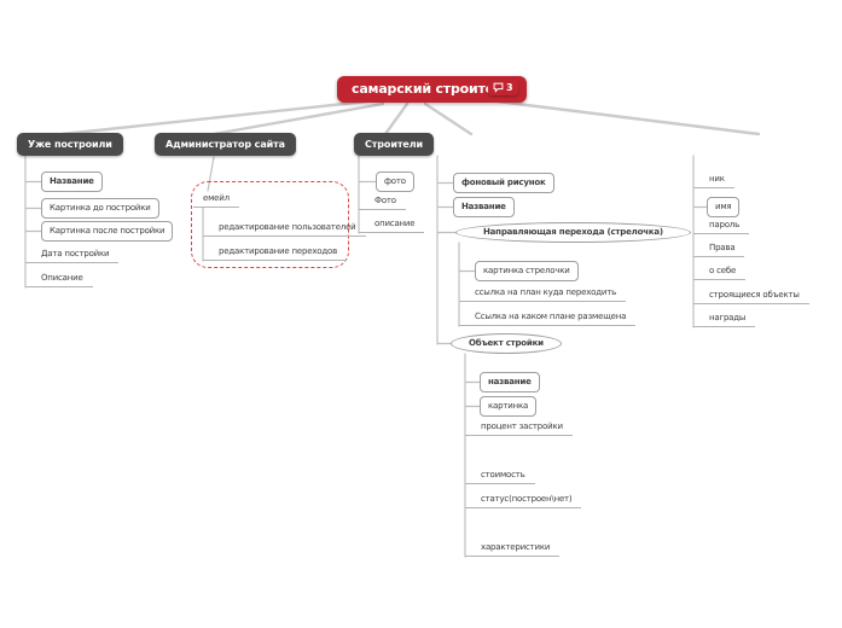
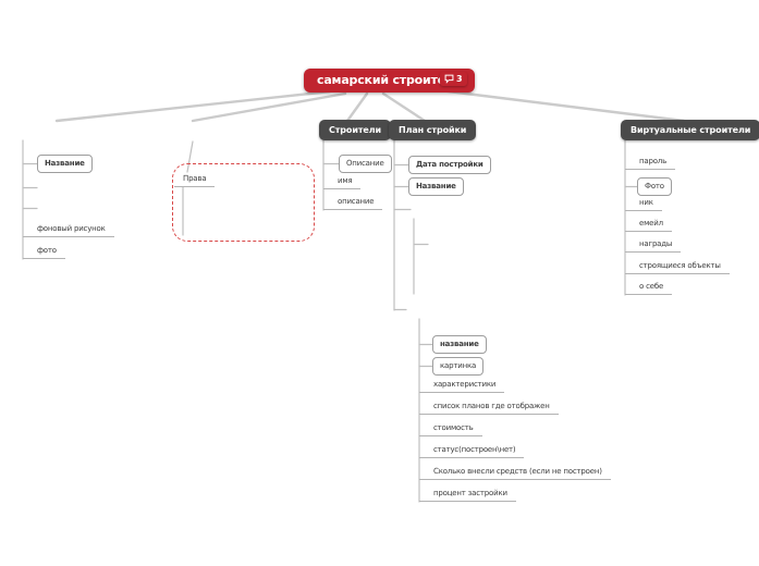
  самарский строит
  3
- Уже построили
- Администратор сайта
  Строители
+ План стройки
+ Виртуальные строители
  Название
- Картинка до постройки
- Картинка после постройки
- Дата постройки
+ фоновый рисунок
- Описание
+ фото
- емейл
+ Права
- редактирование пользователей
- редактирование переходов
- фото
+ Описание
- Фото
+ имя
  описание
- фоновый рисунок
+ Дата постройки
  Название
- Направляющая перехода (стрелочка)
- картинка стрелочки
- ссылка на план куда переходить
- Ссылка на каком плане размещена
- Объект стройки
  название
  картинка
- процент застройки
+ характеристики
+ список планов где отображен
  стоимость
  статус(построен\нет)
+ Сколько внесли средств (если не построен)
- характеристики
+ процент застройки
- ник
+ пароль
- имя
+ Фото
- пароль
+ ник
- Права
+ емейл
- о себе
+ награды
  строящиеся объекты
- награды
+ о себе
